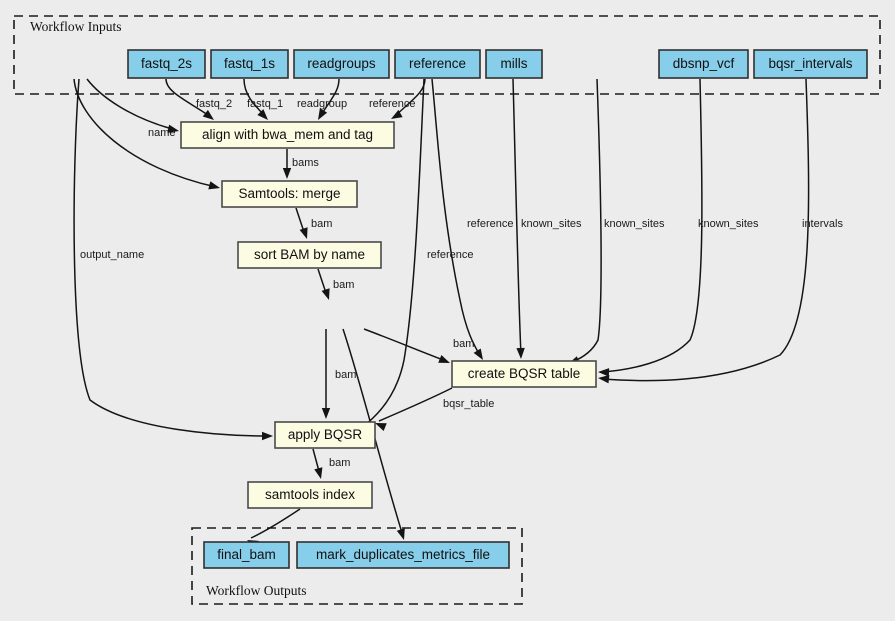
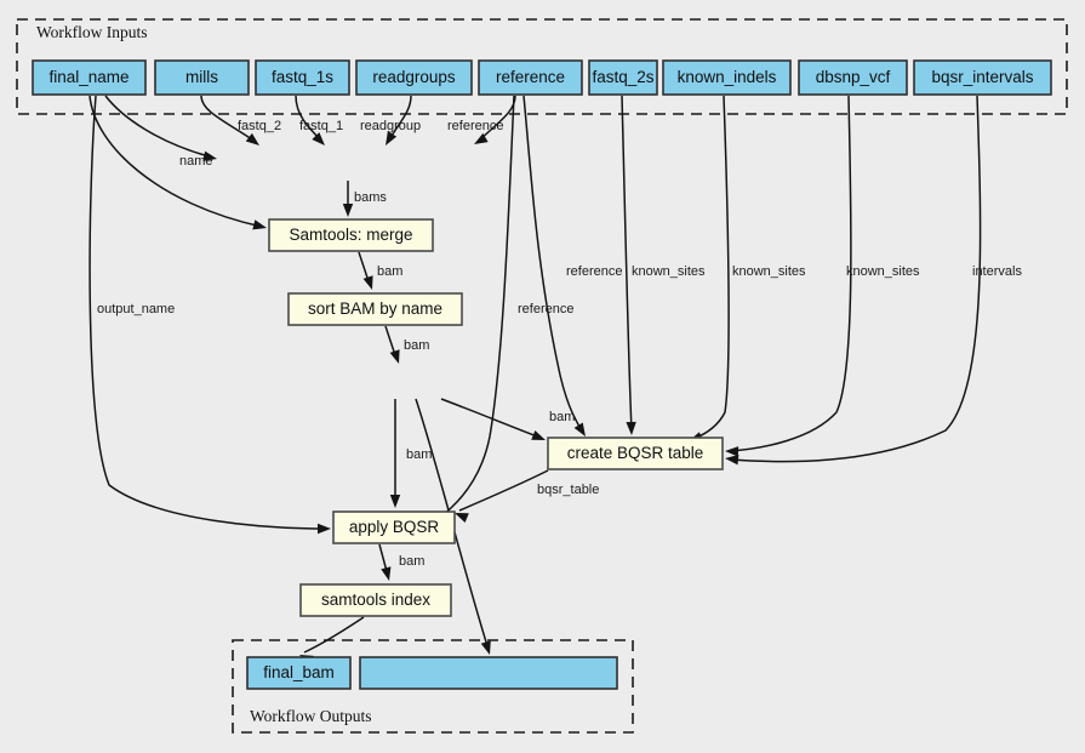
  Workflow Inputs
  Workflow Outputs
  fastq_2
  fastq_1
  readgroup
  reference
  name
  bams
  bam
  bam
  bam
  bam
  reference
  reference
  known_sites
  known_sites
  known_sites
  intervals
  bqsr_table
  output_name
  bam
+ final_name
- fastq_2s
+ mills
  fastq_1s
  readgroups
  reference
- mills
+ fastq_2s
+ known_indels
  dbsnp_vcf
  bqsr_intervals
- align with bwa_mem and tag
  Samtools: merge
  sort BAM by name
  create BQSR table
  apply BQSR
  samtools index
  final_bam
- mark_duplicates_metrics_file
